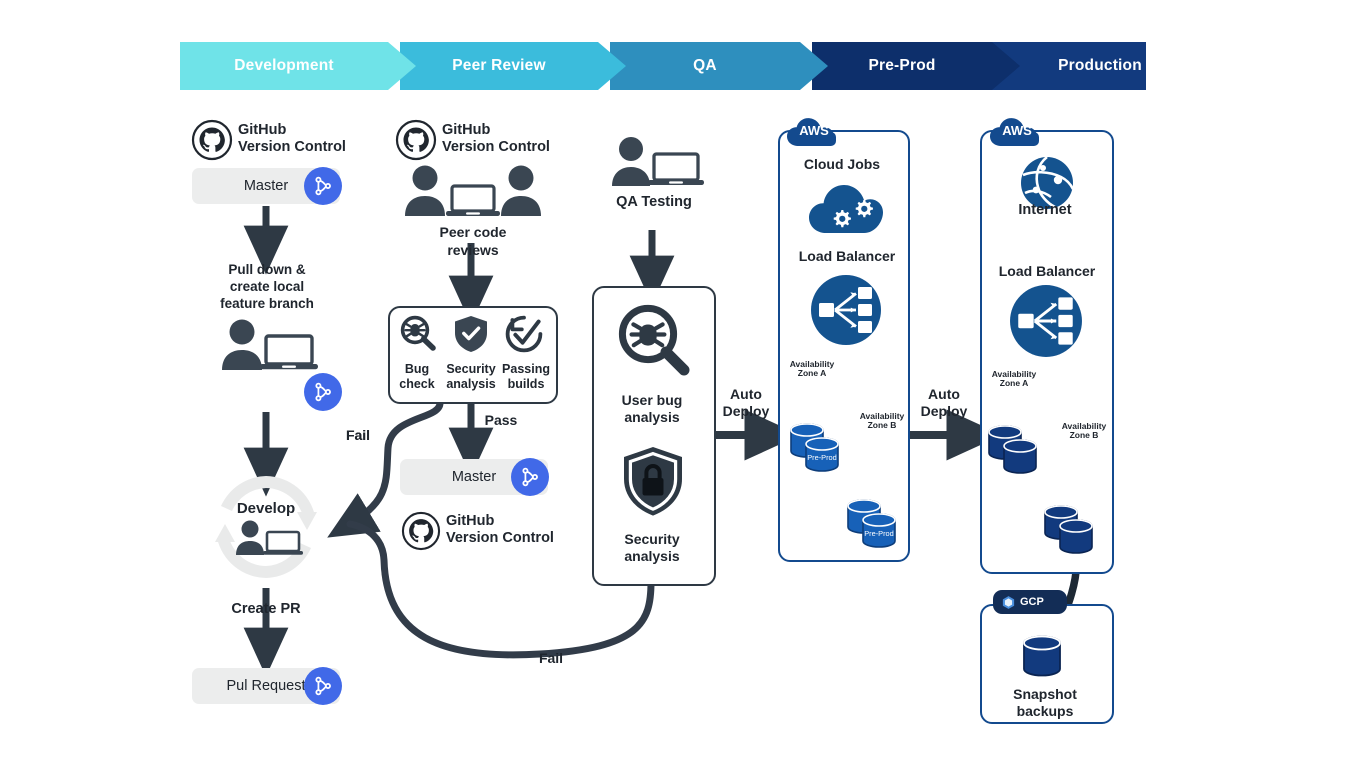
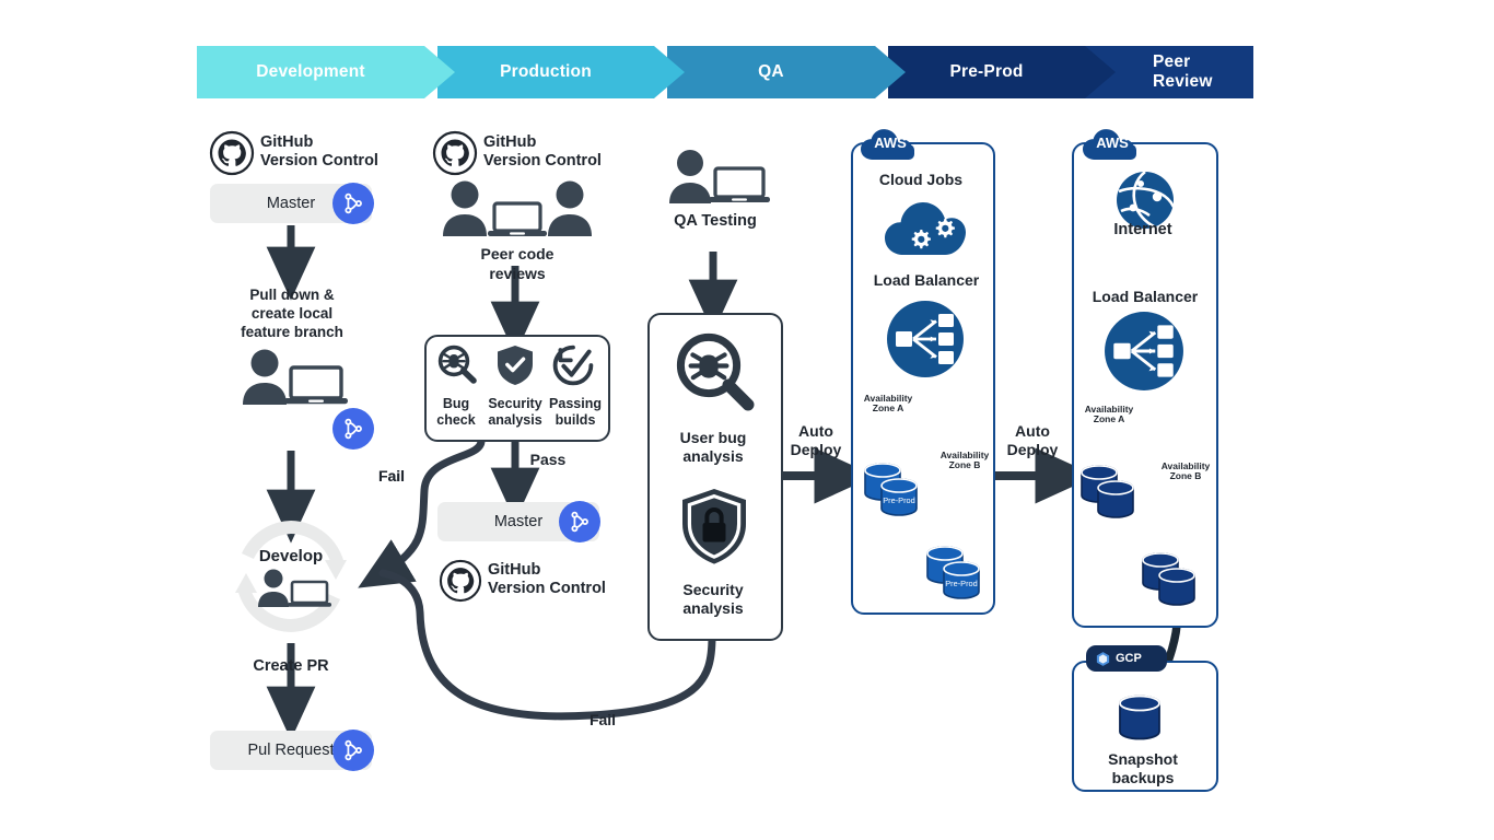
  Development
- Peer Review
+ Production
  QA
  Pre-Prod
- Production
+ Peer Review
  GitHub
  Version Control
  Master
  Pull down &
  create local
  feature branch
  Fail
  Develop
  Create PR
  Pul Reques
  GitHub
  Version Control
  Peer code
  reviews
  Bug
  check
  Security
  analysis
  Passing
  builds
  Pass
  Master
  GitHub
  Version Control
  Fail
  QA Testing
  User bug
  analysis
  Security
  analysis
  Auto
  Deploy
  Auto
  Deploy
  AWS
  Cloud Jobs
  Load Balancer
  Availability
  Zone A
  Availability
  Zone B
  Pre-Prod
  Pre-Prod
  AWS
  Internet
  Load Balancer
  Availability
  Zone A
  Availability
  Zone B
  GCP
  Snapshot
  backups
